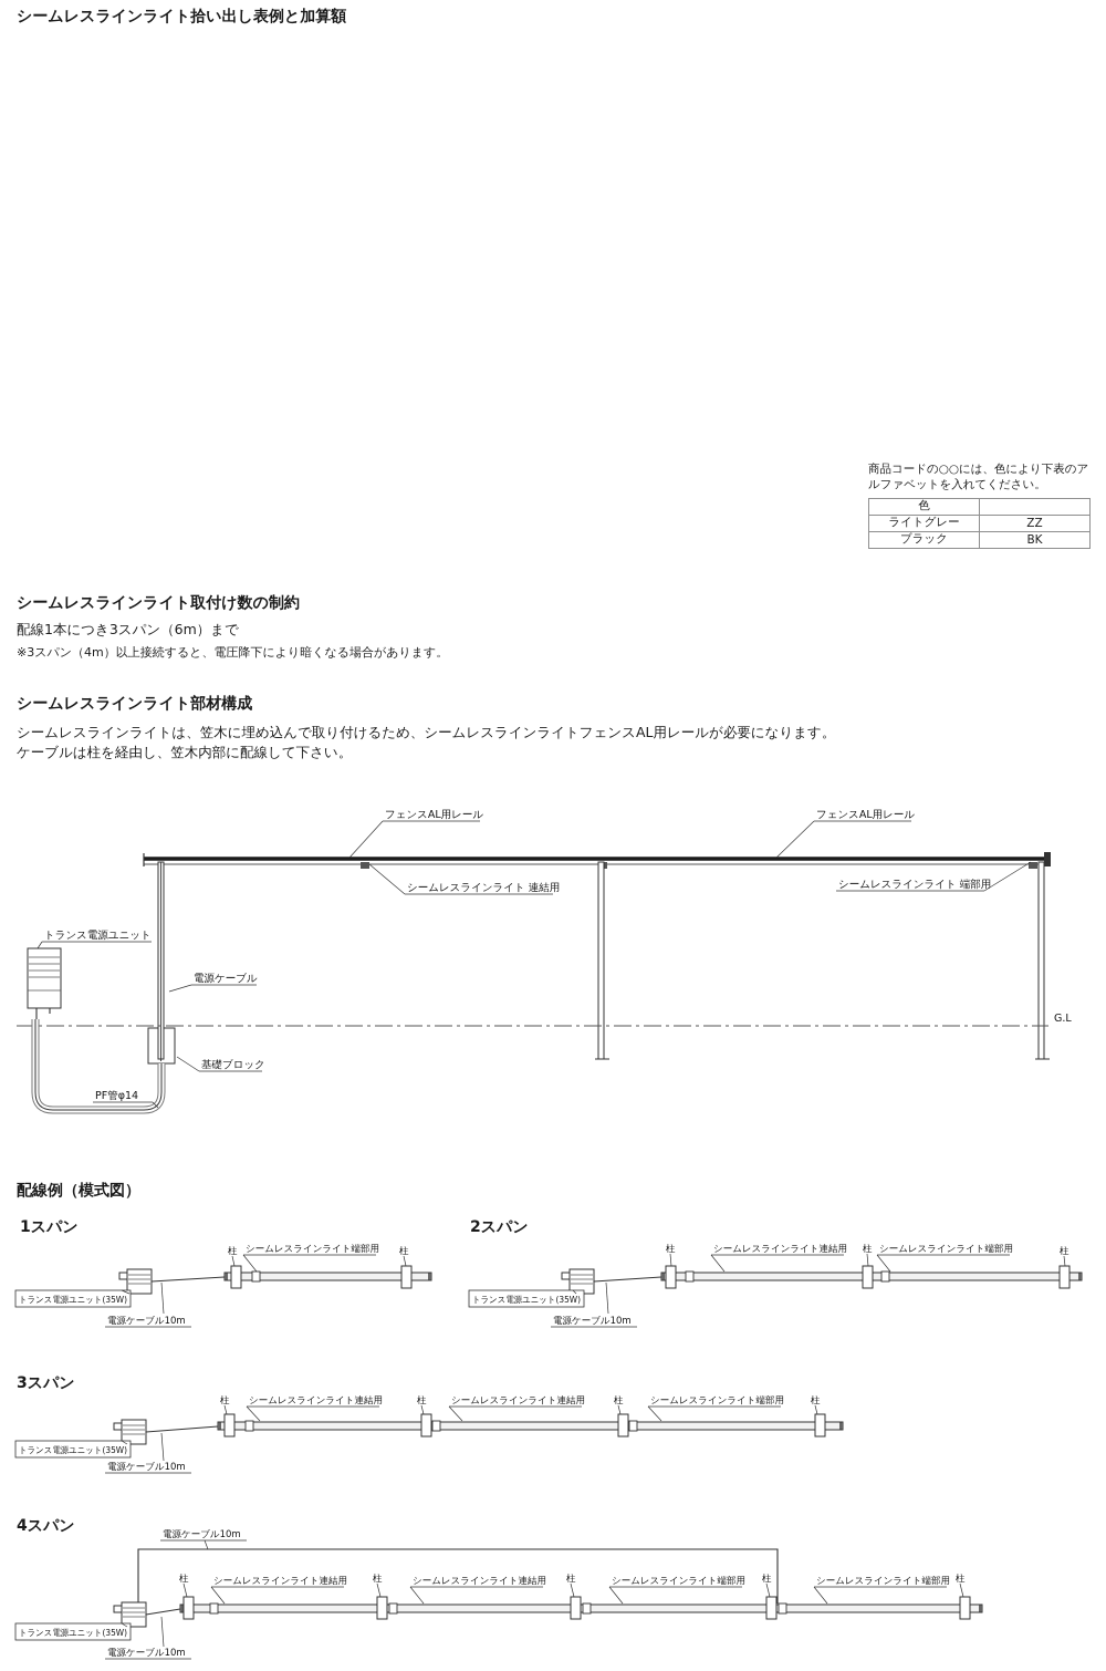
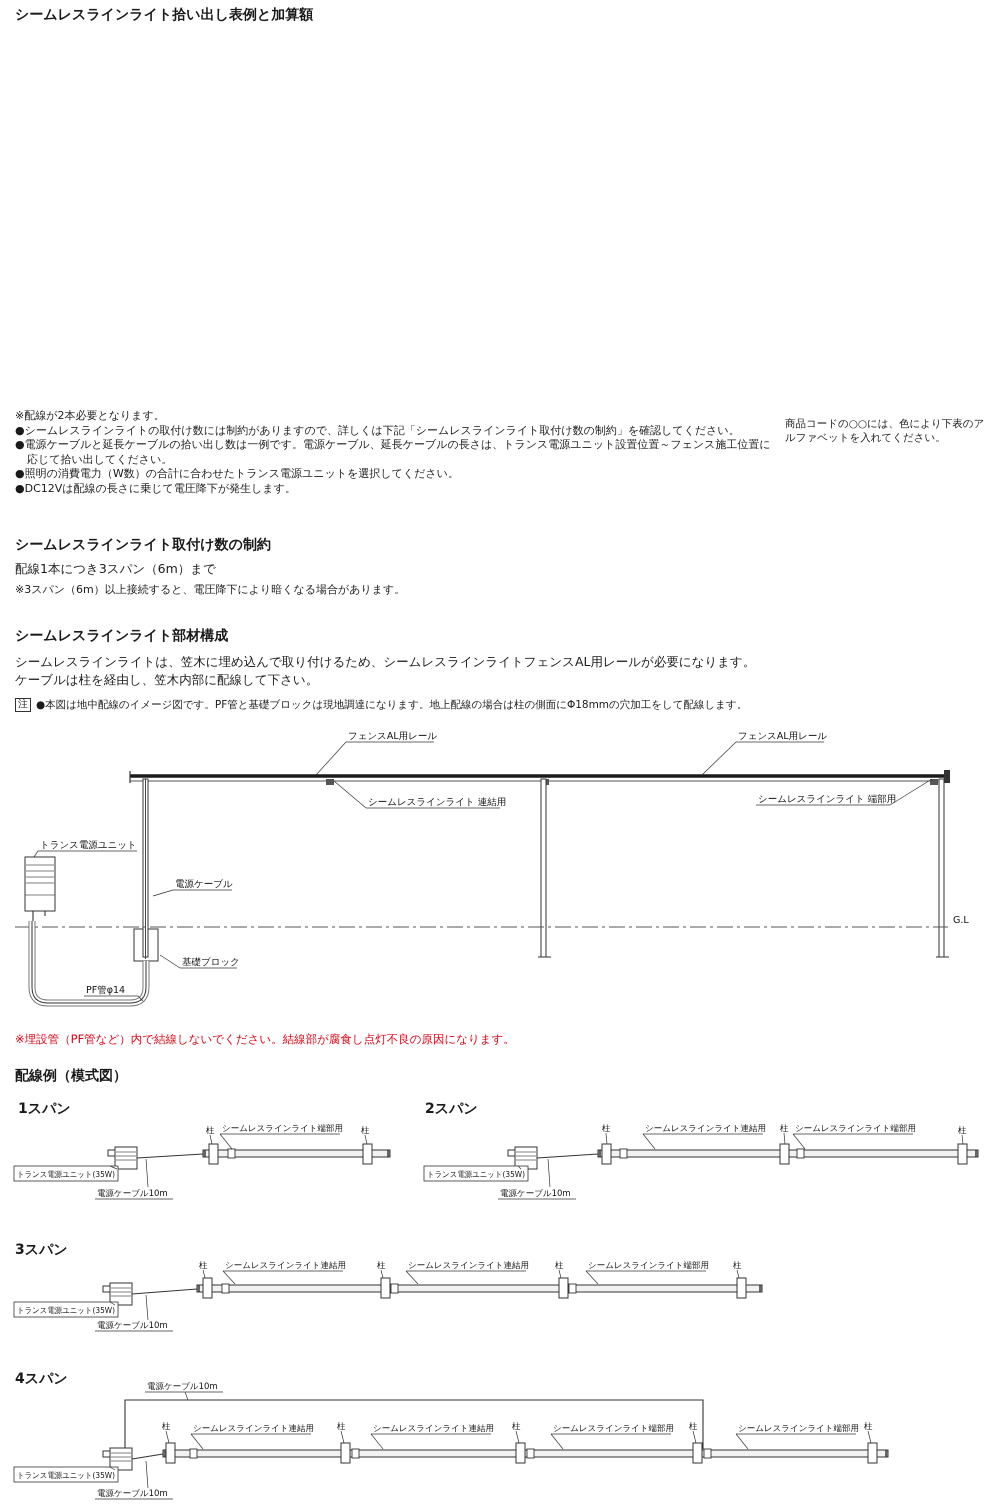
  シームレスラインライト拾い出し表例と加算額
+ ※配線が2本必要となります。
+ ●シームレスラインライトの取付け数には制約がありますので、詳しくは下記「シームレスラインライト取付け数の制約」を確認してください。
+ ●電源ケーブルと延長ケーブルの拾い出し数は一例です。電源ケーブル、延長ケーブルの長さは、トランス電源ユニット設置位置～フェンス施工位置に応じて拾い出してください。
+ ●照明の消費電力（W数）の合計に合わせたトランス電源ユニットを選択してください。
+ ●DC12Vは配線の長さに乗じて電圧降下が発生します。
  商品コードの○○には、色により下表のアルファベットを入れてください。
- 色
- ライトグレー	ZZ
- ブラック	BK
  シームレスラインライト取付け数の制約
  配線1本につき3スパン（6m）まで
- ※3スパン（4m）以上接続すると、電圧降下により暗くなる場合があります。
+ ※3スパン（6m）以上接続すると、電圧降下により暗くなる場合があります。
  シームレスラインライト部材構成
  シームレスラインライトは、笠木に埋め込んで取り付けるため、シームレスラインライトフェンスAL用レールが必要になります。
  ケーブルは柱を経由し、笠木内部に配線して下さい。
+ 注 ●本図は地中配線のイメージ図です。PF管と基礎ブロックは現地調達になります。地上配線の場合は柱の側面にΦ18mmの穴加工をして配線します。
  フェンスAL用レール
  フェンスAL用レール
  シームレスラインライト 連結用
  シームレスラインライト 端部用
  G.L
  トランス電源ユニット
  電源ケーブル
  基礎ブロック
  PF管φ14
+ ※埋設管（PF管など）内で結線しないでください。結線部が腐食し点灯不良の原因になります。
  配線例（模式図）
  1スパン
  2スパン
  3スパン
  4スパン
  シームレスラインライト端部用
  柱
  柱
  トランス電源ユニット(35W)
  電源ケーブル10m
  柱
  シームレスラインライト連結用
  柱
  シームレスラインライト端部用
  柱
  トランス電源ユニット(35W)
  電源ケーブル10m
  柱
  シームレスラインライト連結用
  柱
  シームレスラインライト連結用
  柱
  シームレスラインライト端部用
  柱
  トランス電源ユニット(35W)
  電源ケーブル10m
  電源ケーブル10m
  柱
  シームレスラインライト連結用
  柱
  シームレスラインライト連結用
  柱
  シームレスラインライト端部用
  柱
  シームレスラインライト端部用
  柱
  トランス電源ユニット(35W)
  電源ケーブル10m
